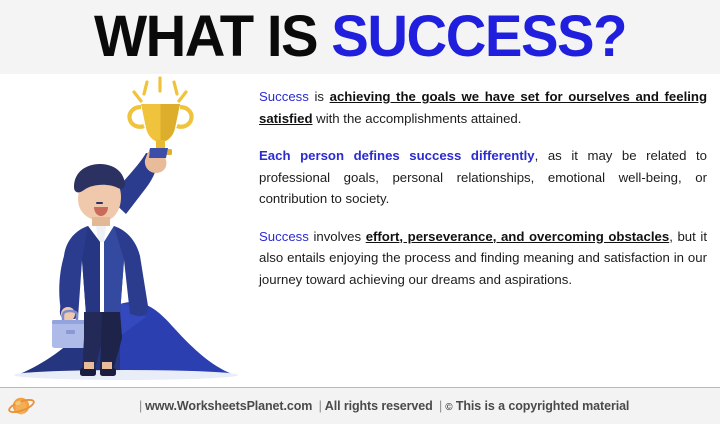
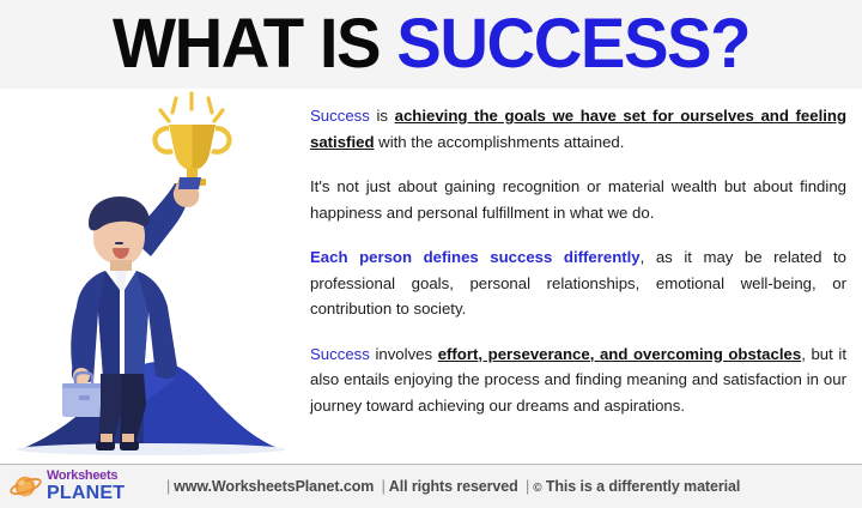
  WHAT IS SUCCESS?
  Success is achieving the goals we have set for ourselves and feeling satisfied with the accomplishments attained.
+ It's not just about gaining recognition or material wealth but about finding happiness and personal fulfillment in what we do.
  Each person defines success differently, as it may be related to professional goals, personal relationships, emotional well-being, or contribution to society.
  Success involves effort, perseverance, and overcoming obstacles, but it also entails enjoying the process and finding meaning and satisfaction in our journey toward achieving our dreams and aspirations.
+ Worksheets
+ PLANET
- | www.WorksheetsPlanet.com | All rights reserved | © This is a copyrighted material
+ | www.WorksheetsPlanet.com | All rights reserved | © This is a differently material
